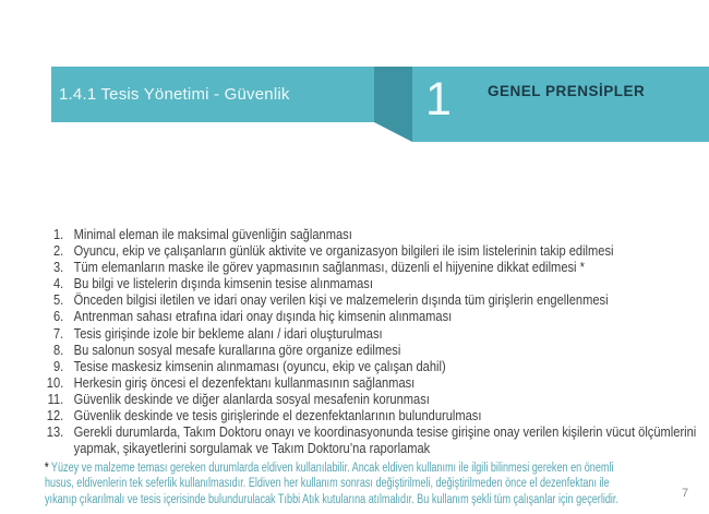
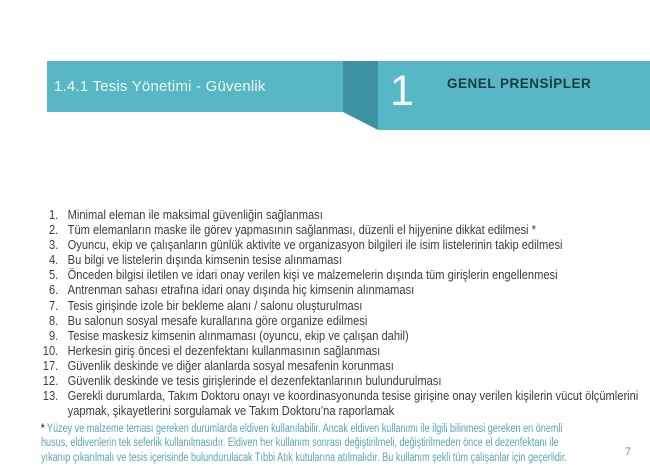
  1.4.1 Tesis Yönetimi - Güvenlik
  1
  GENEL PRENSİPLER
  1.
  Minimal eleman ile maksimal güvenliğin sağlanması
  2.
- Oyuncu, ekip ve çalışanların günlük aktivite ve organizasyon bilgileri ile isim listelerinin takip edilmesi
+ Tüm elemanların maske ile görev yapmasının sağlanması, düzenli el hijyenine dikkat edilmesi *
  3.
- Tüm elemanların maske ile görev yapmasının sağlanması, düzenli el hijyenine dikkat edilmesi *
+ Oyuncu, ekip ve çalışanların günlük aktivite ve organizasyon bilgileri ile isim listelerinin takip edilmesi
  4.
  Bu bilgi ve listelerin dışında kimsenin tesise alınmaması
  5.
  Önceden bilgisi iletilen ve idari onay verilen kişi ve malzemelerin dışında tüm girişlerin engellenmesi
  6.
  Antrenman sahası etrafına idari onay dışında hiç kimsenin alınmaması
  7.
- Tesis girişinde izole bir bekleme alanı / idari oluşturulması
+ Tesis girişinde izole bir bekleme alanı / salonu oluşturulması
  8.
  Bu salonun sosyal mesafe kurallarına göre organize edilmesi
  9.
  Tesise maskesiz kimsenin alınmaması (oyuncu, ekip ve çalışan dahil)
  10.
  Herkesin giriş öncesi el dezenfektanı kullanmasının sağlanması
- 11.
+ 17.
  Güvenlik deskinde ve diğer alanlarda sosyal mesafenin korunması
  12.
  Güvenlik deskinde ve tesis girişlerinde el dezenfektanlarının bulundurulması
  13.
  Gerekli durumlarda, Takım Doktoru onayı ve koordinasyonunda tesise girişine onay verilen kişilerin vücut ölçümlerini yapmak, şikayetlerini sorgulamak ve Takım Doktoru’na raporlamak
  * Yüzey ve malzeme teması gereken durumlarda eldiven kullanılabilir. Ancak eldiven kullanımı ile ilgili bilinmesi gereken en önemli
  husus, eldivenlerin tek seferlik kullanılmasıdır. Eldiven her kullanım sonrası değiştirilmeli, değiştirilmeden önce el dezenfektanı ile
  yıkanıp çıkarılmalı ve tesis içerisinde bulundurulacak Tıbbi Atık kutularına atılmalıdır. Bu kullanım şekli tüm çalışanlar için geçerlidir.
  7
